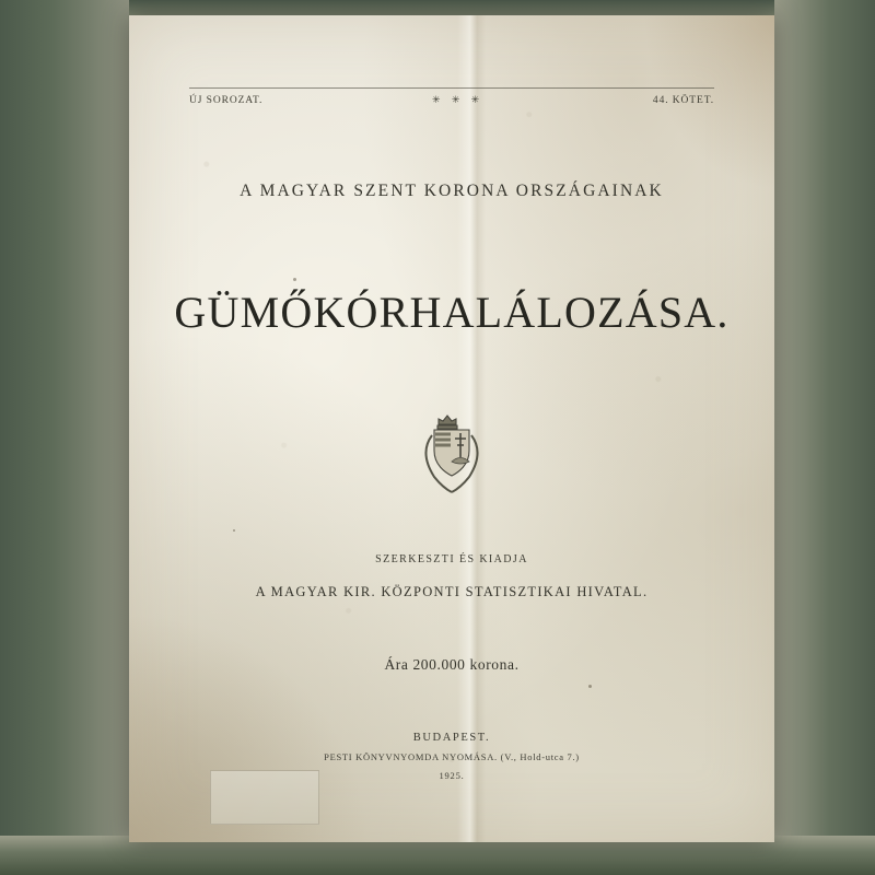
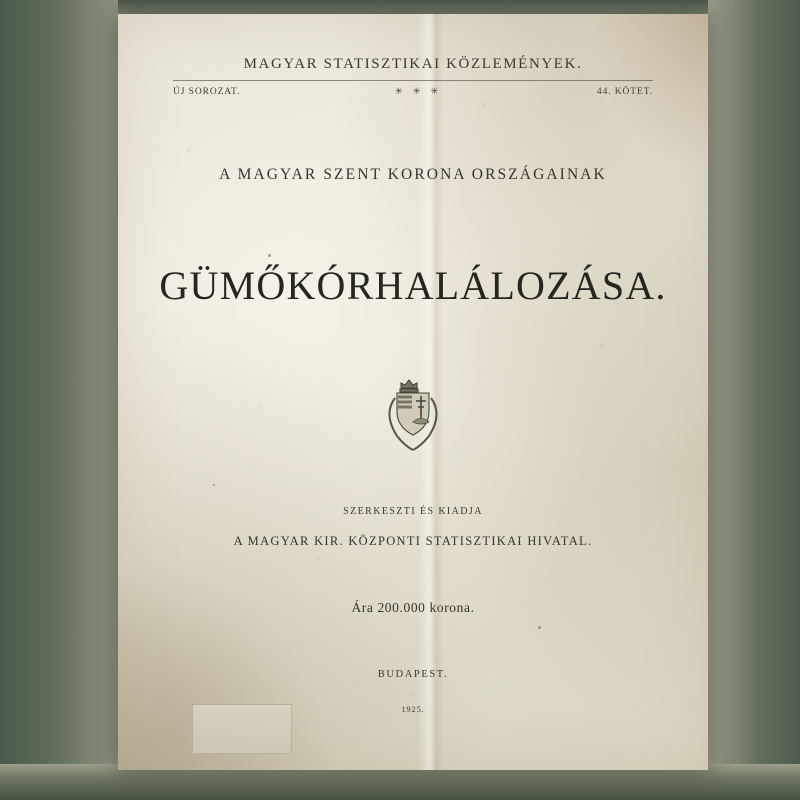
+ MAGYAR STATISZTIKAI KÖZLEMÉNYEK.
  ÚJ SOROZAT.
  ✳ ✳ ✳
  44. KÖTET.
  A MAGYAR SZENT KORONA ORSZÁGAINAK
  GÜMŐKÓRHALÁLOZÁSA.
  SZERKESZTI ÉS KIADJA
  A MAGYAR KIR. KÖZPONTI STATISZTIKAI HIVATAL.
  Ára 200.000 korona.
  BUDAPEST.
- PESTI KÖNYVNYOMDA NYOMÁSA. (V., Hold-utca 7.)
  1925.
